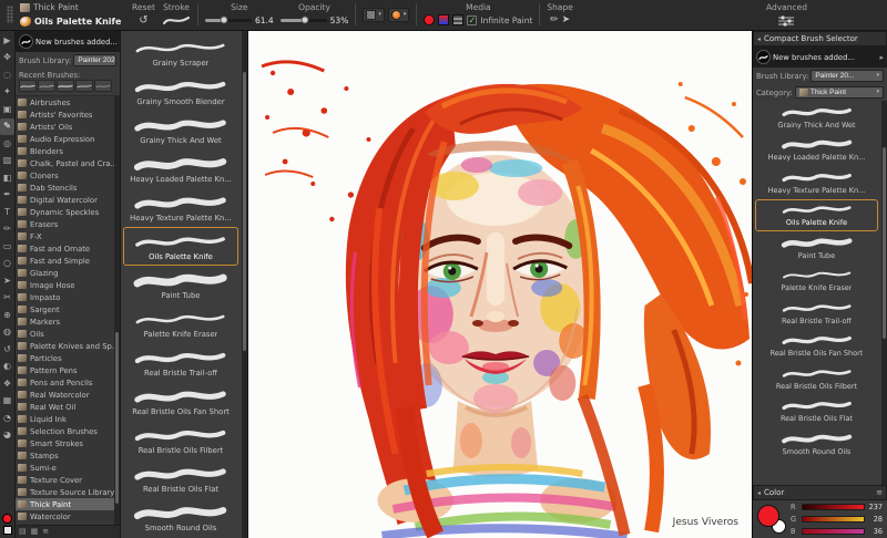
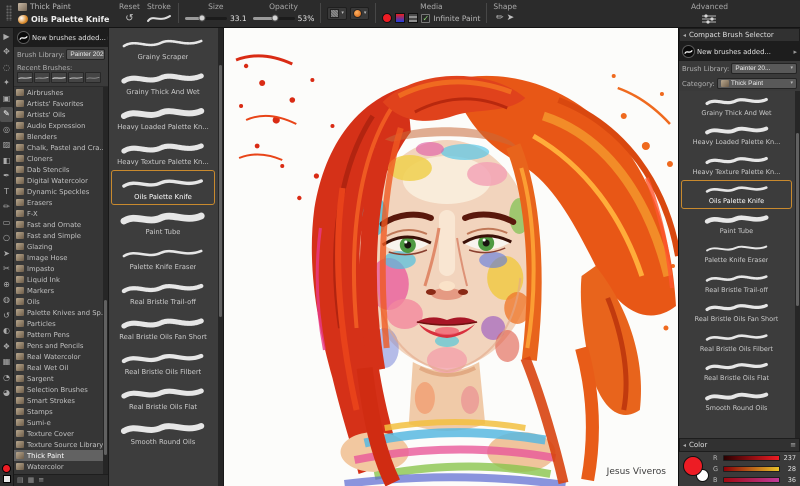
  Thick Paint
  Oils Palette Knife
  Reset
  ↺
  Stroke
  Size
- 61.4
+ 33.1
  Opacity
  53%
  Media
  ✓
  Infinite Paint
  Shape
  ✏
  ➤
  Advanced
  ▶
  ✥
  ◌
  ✦
  ▣
  ✎
  ◎
  ▨
  ◧
  ✒
  T
  ✏
  ▭
  ○
  ➤
  ✂
  ⊕
  ◍
  ↺
  ◐
  ❖
  ▦
  ◔
  ◕
  New brushes added...
  Brush Library:
  Recent Brushes:
  Airbrushes
  Artists' Favorites
  Artists' Oils
  Audio Expression
  Blenders
  Chalk, Pastel and Cra.
  Cloners
  Dab Stencils
  Digital Watercolor
  Dynamic Speckles
  Erasers
  F-X
  Fast and Ornate
  Fast and Simple
  Glazing
  Image Hose
  Impasto
- Sargent
+ Liquid Ink
  Markers
  Oils
  Palette Knives and Sp.
  Particles
  Pattern Pens
  Pens and Pencils
  Real Watercolor
  Real Wet Oil
- Liquid Ink
+ Sargent
  Selection Brushes
  Smart Strokes
  Stamps
  Sumi-e
  Texture Cover
  Texture Source Library
  Thick Paint
  Watercolor
  ▤
  ▦
  ≡
  Grainy Scraper
- Grainy Smooth Blender
  Grainy Thick And Wet
  Heavy Loaded Palette Kn...
  Heavy Texture Palette Kn...
  Oils Palette Knife
  Paint Tube
  Palette Knife Eraser
  Real Bristle Trail-off
  Real Bristle Oils Fan Short
  Real Bristle Oils Filbert
  Real Bristle Oils Flat
  Smooth Round Oils
  Jesus Viveros
  Compact Brush Selector
  New brushes added...
  ▸
  Brush Library:
  Category:
  Grainy Thick And Wet
  Heavy Loaded Palette Kn...
  Heavy Texture Palette Kn...
  Oils Palette Knife
  Paint Tube
  Palette Knife Eraser
  Real Bristle Trail-off
  Real Bristle Oils Fan Short
  Real Bristle Oils Filbert
  Real Bristle Oils Flat
  Smooth Round Oils
  Color
  ≡
  R
  237
  G
  28
  B
  36
